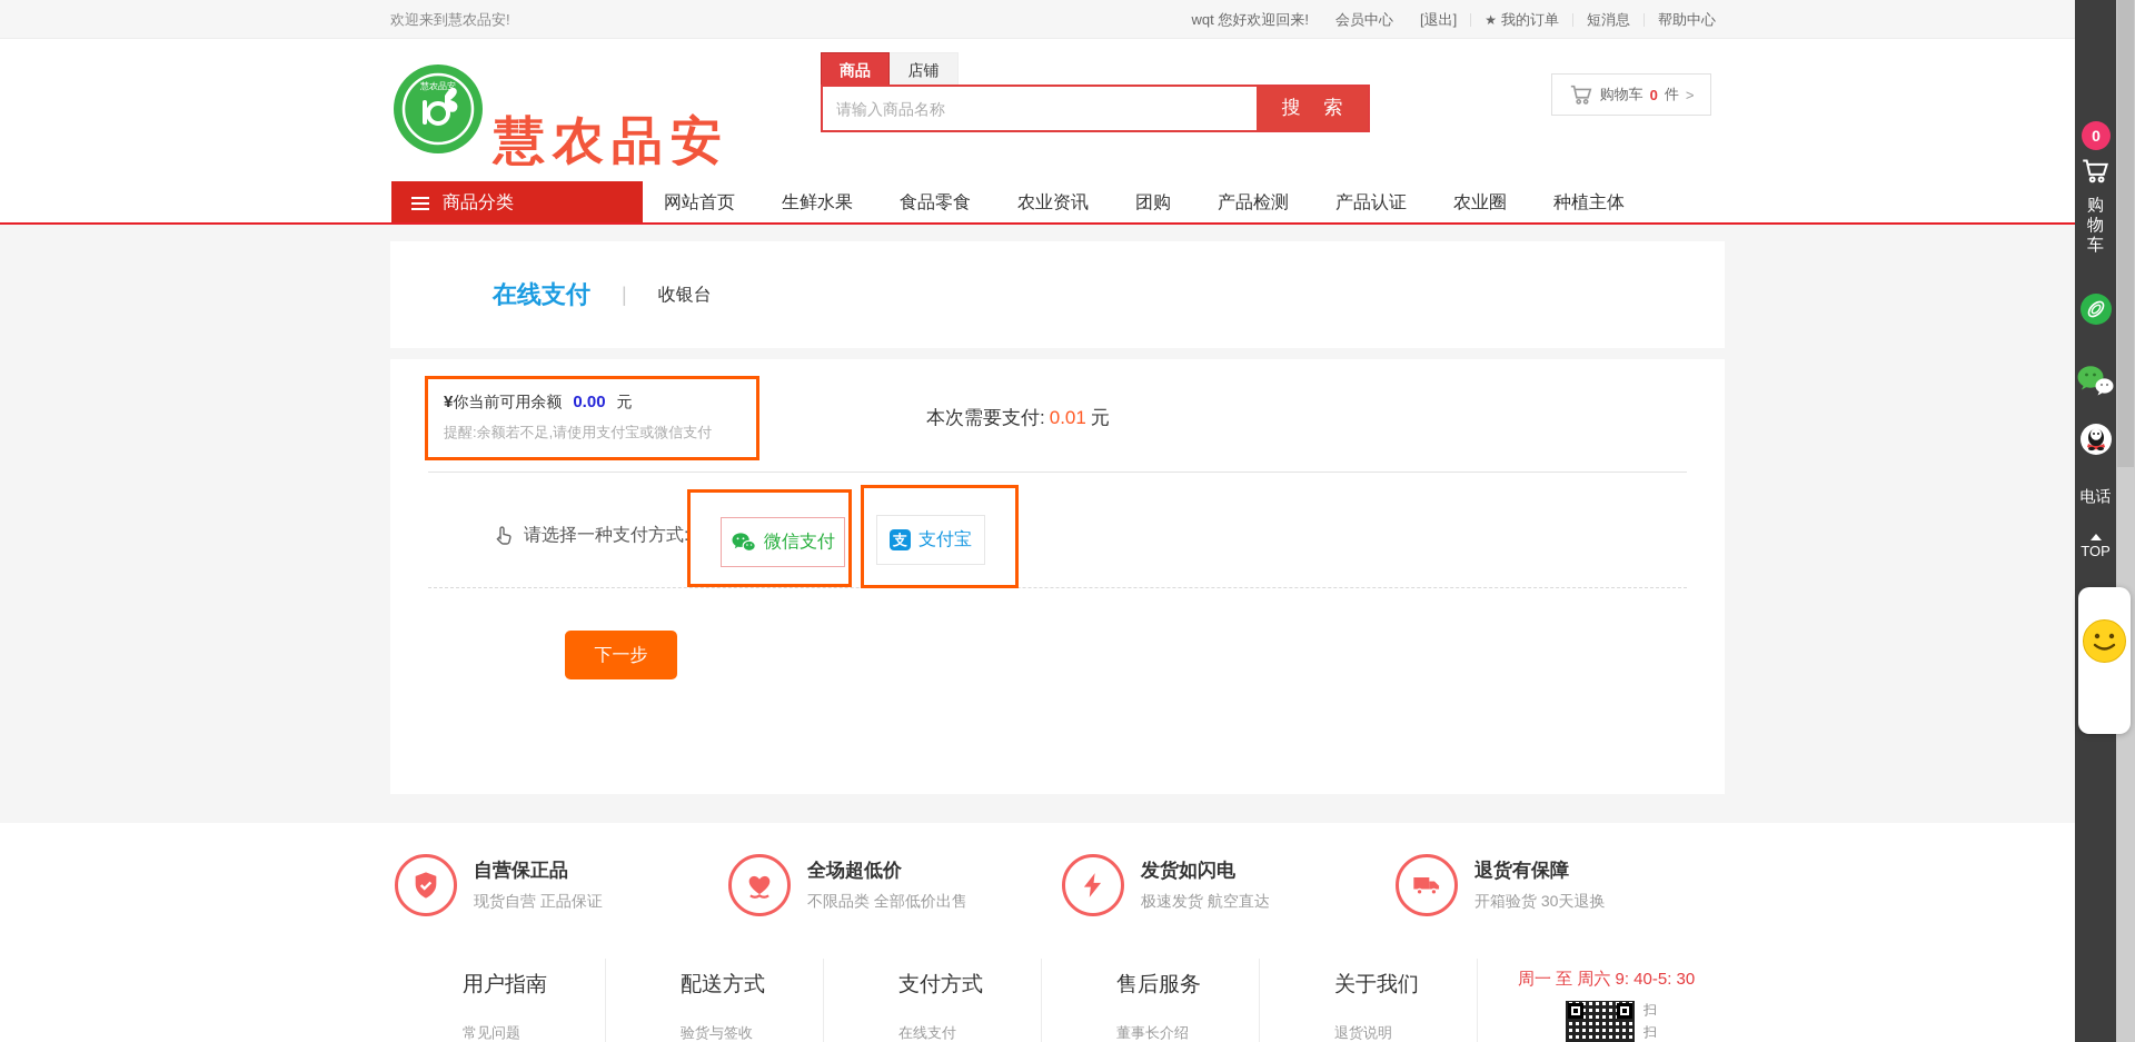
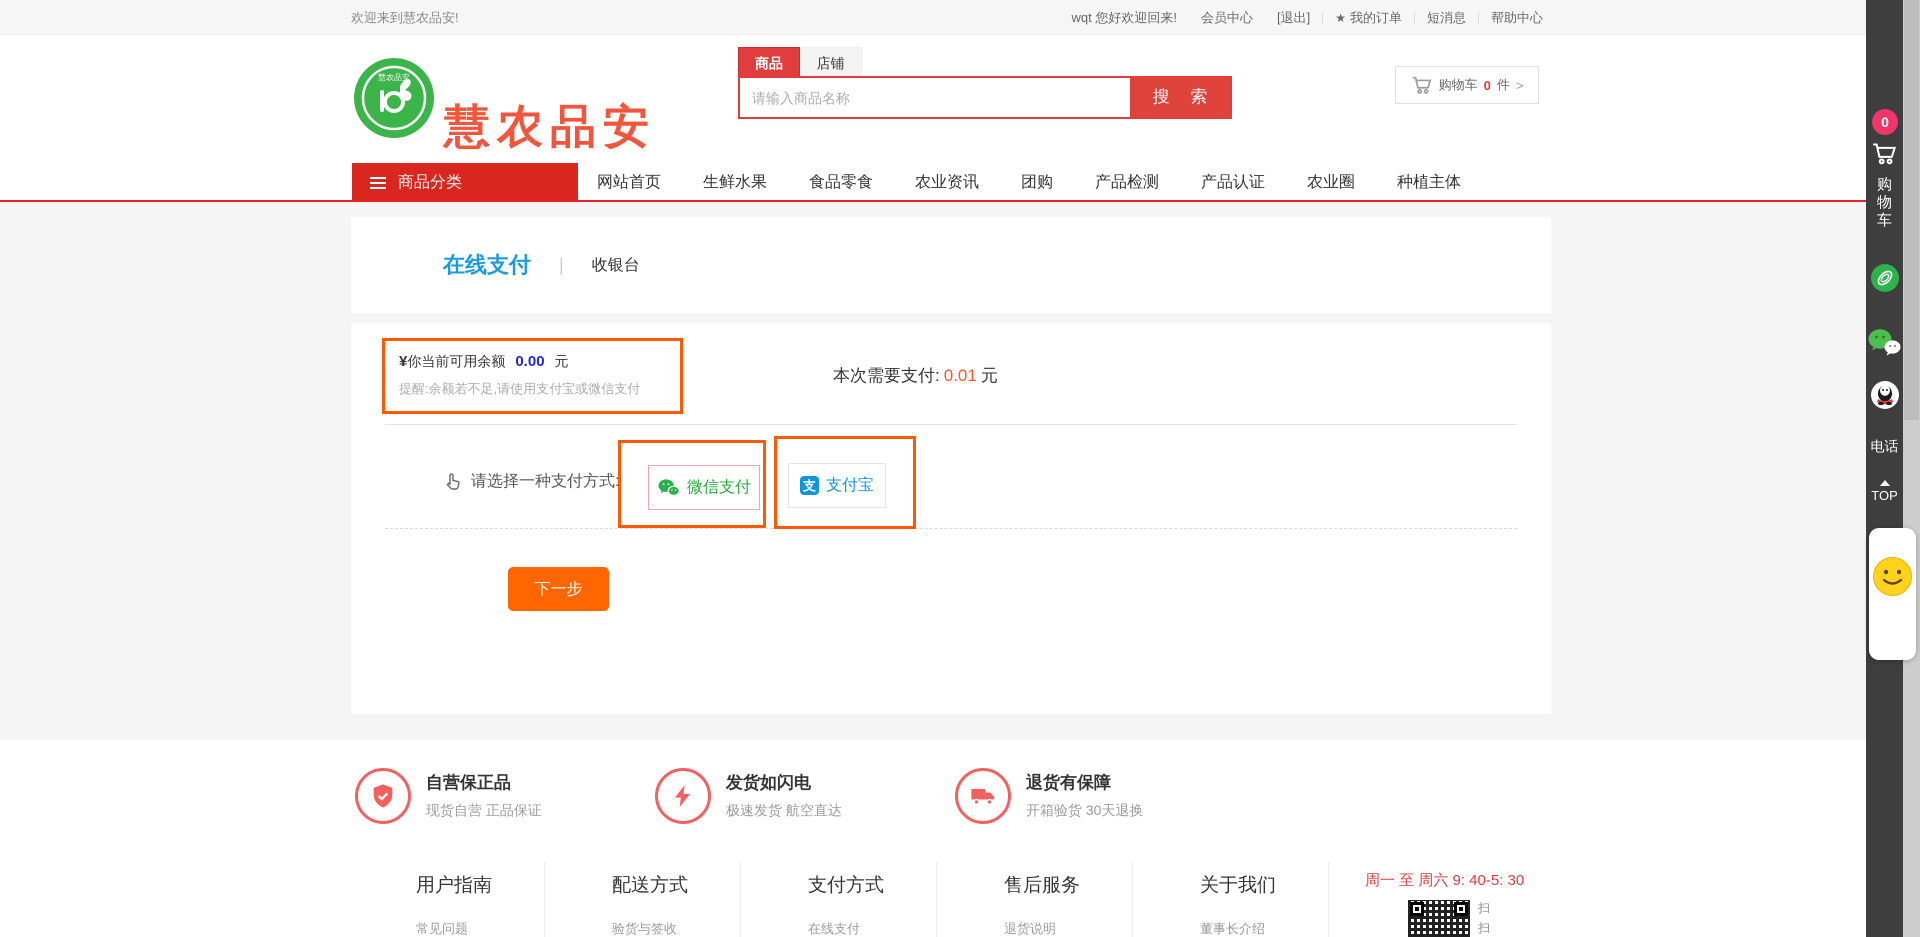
  欢迎来到慧农品安!
  wqt 您好欢迎回来!
  会员中心
  [退出]
  ★ 我的订单
  短消息
  帮助中心
  慧农品安
  慧农品安
  商品
  店铺
  请输入商品名称
  搜 索
  购物车
  0
  件
  >
  商品分类
  网站首页
  生鲜水果
  食品零食
  农业资讯
  团购
  产品检测
  产品认证
  农业圈
  种植主体
  在线支付
  |
  收银台
  ¥你当前可用余额 0.00 元
  提醒:余额若不足,请使用支付宝或微信支付
  本次需要支付: 0.01 元
  请选择一种支付方式:
  微信支付
  支
  支付宝
  下一步
  自营保正品
  现货自营 正品保证
- 全场超低价
- 不限品类 全部低价出售
  发货如闪电
  极速发货 航空直达
  退货有保障
  开箱验货 30天退换
  用户指南
  常见问题
  配送方式
  验货与签收
  支付方式
  在线支付
  售后服务
- 董事长介绍
+ 退货说明
  关于我们
- 退货说明
+ 董事长介绍
  周一 至 周六 9: 40-5: 30
  扫
  扫
  0
  购
  物
  车
  电话
  TOP
